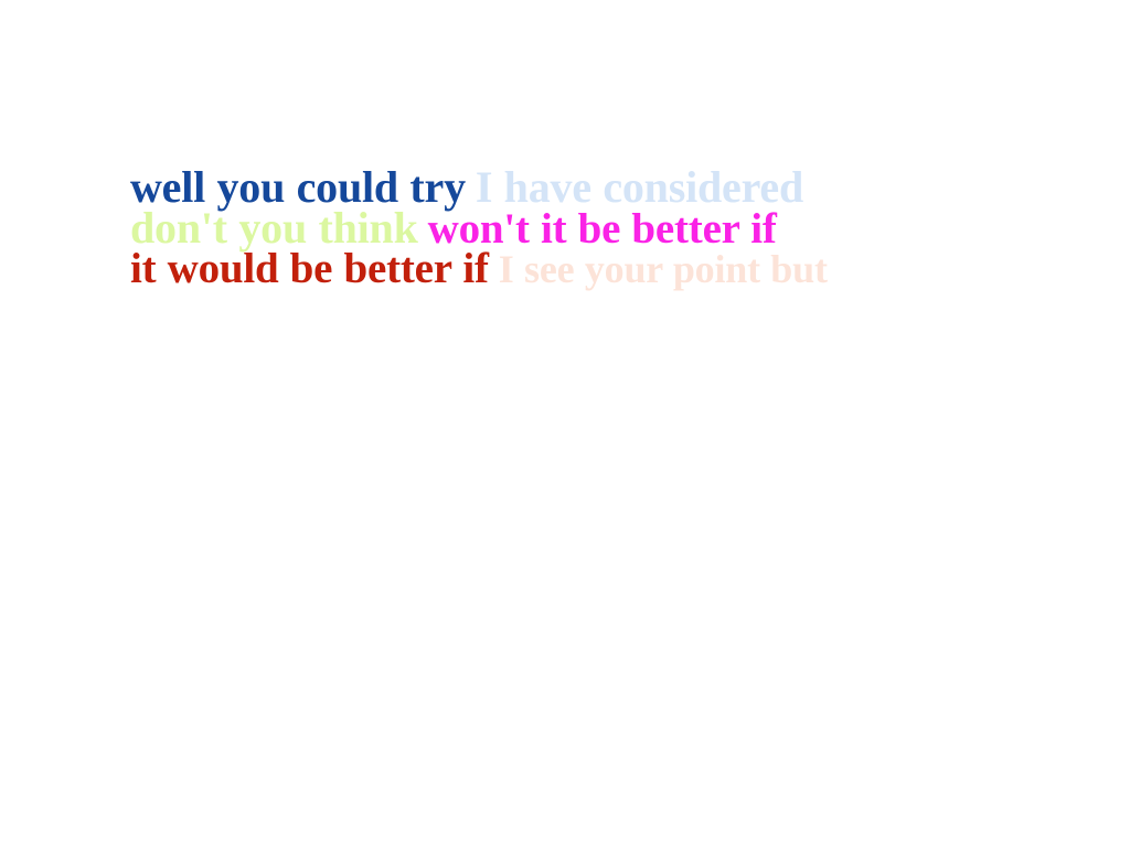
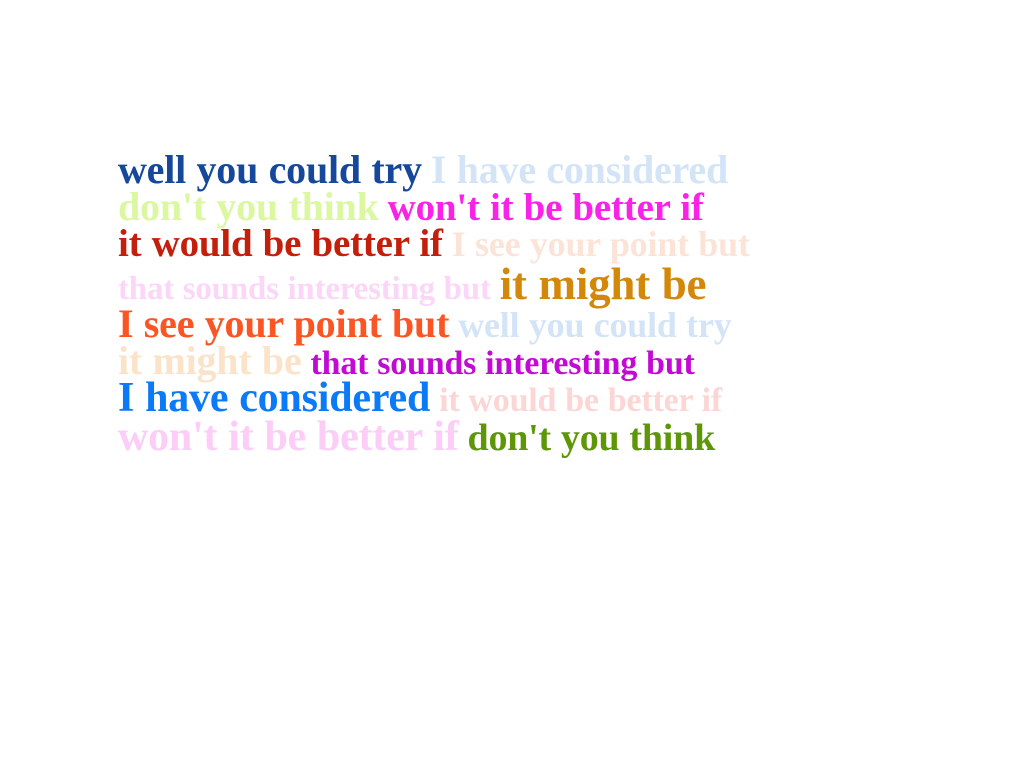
  well you could try I have considered
  don't you think won't it be better if
  it would be better if I see your point but
+ that sounds interesting but it might be
+ I see your point but well you could try
+ it might be that sounds interesting but
+ I have considered it would be better if
+ won't it be better if don't you think
